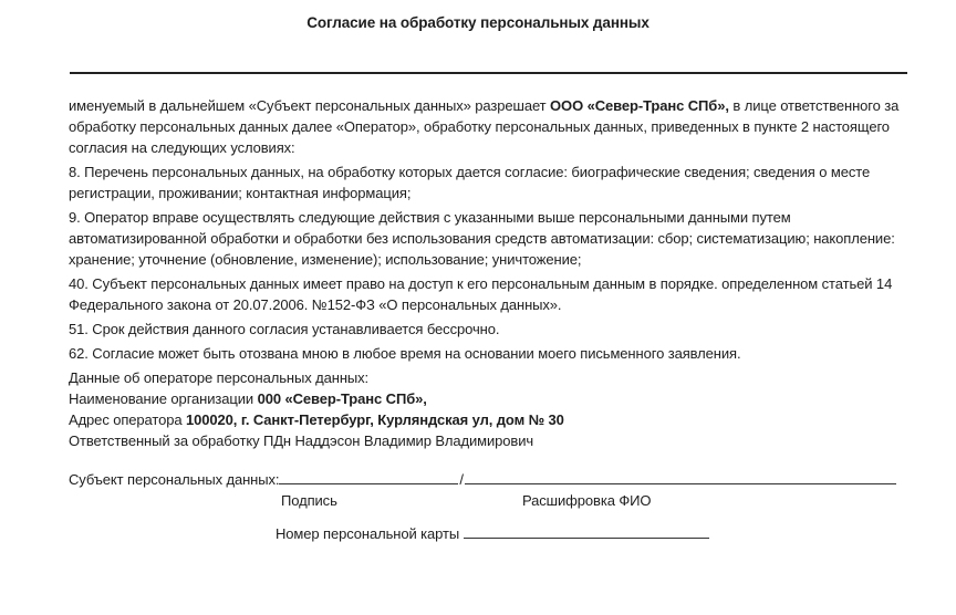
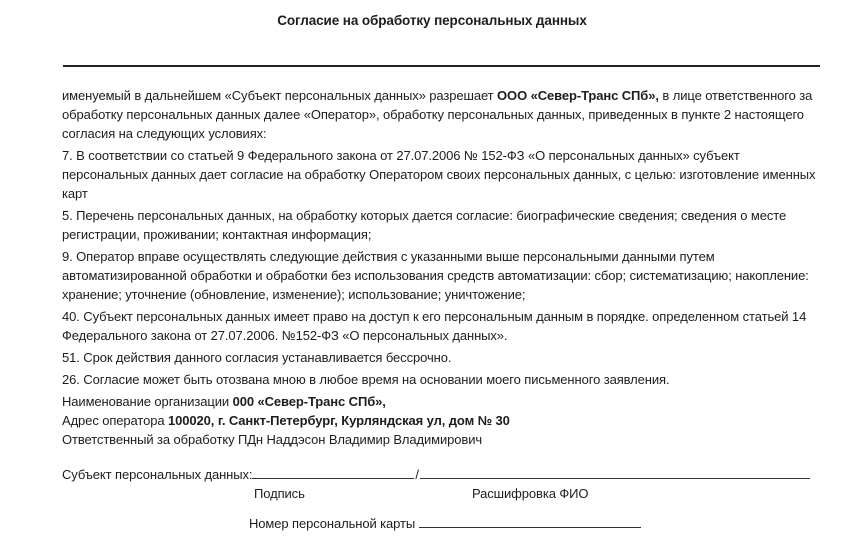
  Согласие на обработку персональных данных
  именуемый в дальнейшем «Субъект персональных данных» разрешает ООО «Север-Транс СПб», в лице ответственного за обработку персональных данных далее «Оператор», обработку персональных данных, приведенных в пункте 2 настоящего согласия на следующих условиях:
+ 7. В соответствии со статьей 9 Федерального закона от 27.07.2006 № 152-ФЗ «О персональных данных» субъект персональных данных дает согласие на обработку Оператором своих персональных данных, с целью: изготовление именных карт
- 8. Перечень персональных данных, на обработку которых дается согласие: биографические сведения; сведения о месте регистрации, проживании; контактная информация;
+ 5. Перечень персональных данных, на обработку которых дается согласие: биографические сведения; сведения о месте регистрации, проживании; контактная информация;
  9. Оператор вправе осуществлять следующие действия с указанными выше персональными данными путем автоматизированной обработки и обработки без использования средств автоматизации: сбор; систематизацию; накопление: хранение; уточнение (обновление, изменение); использование; уничтожение;
- 40. Субъект персональных данных имеет право на доступ к его персональным данным в порядке. определенном статьей 14 Федерального закона от 20.07.2006. №152-ФЗ «О персональных данных».
+ 40. Субъект персональных данных имеет право на доступ к его персональным данным в порядке. определенном статьей 14 Федерального закона от 27.07.2006. №152-ФЗ «О персональных данных».
  51. Срок действия данного согласия устанавливается бессрочно.
- 62. Согласие может быть отозвана мною в любое время на основании моего письменного заявления.
+ 26. Согласие может быть отозвана мною в любое время на основании моего письменного заявления.
- Данные об операторе персональных данных:
  Наименование организации 000 «Север-Транс СПб»,
  Адрес оператора 100020, г. Санкт-Петербург, Курляндская ул, дом № 30
  Ответственный за обработку ПДн Наддэсон Владимир Владимирович
  Субъект персональных данных: /
  Подпись
  Расшифровка ФИО
  Номер персональной карты
